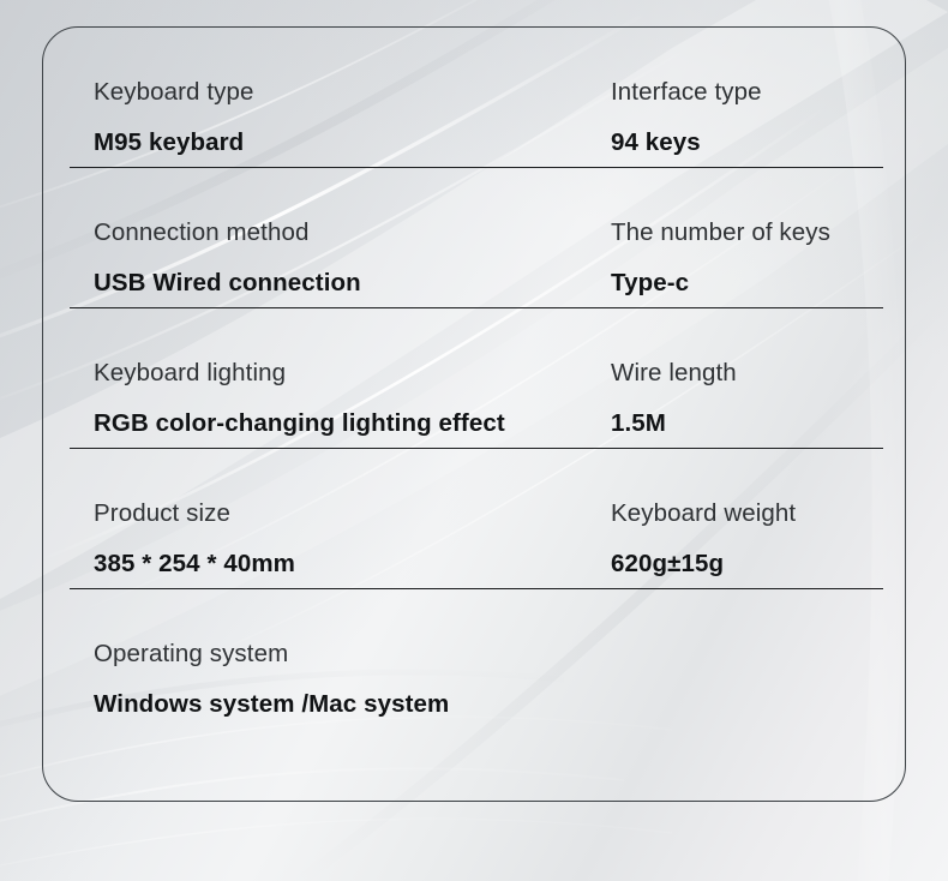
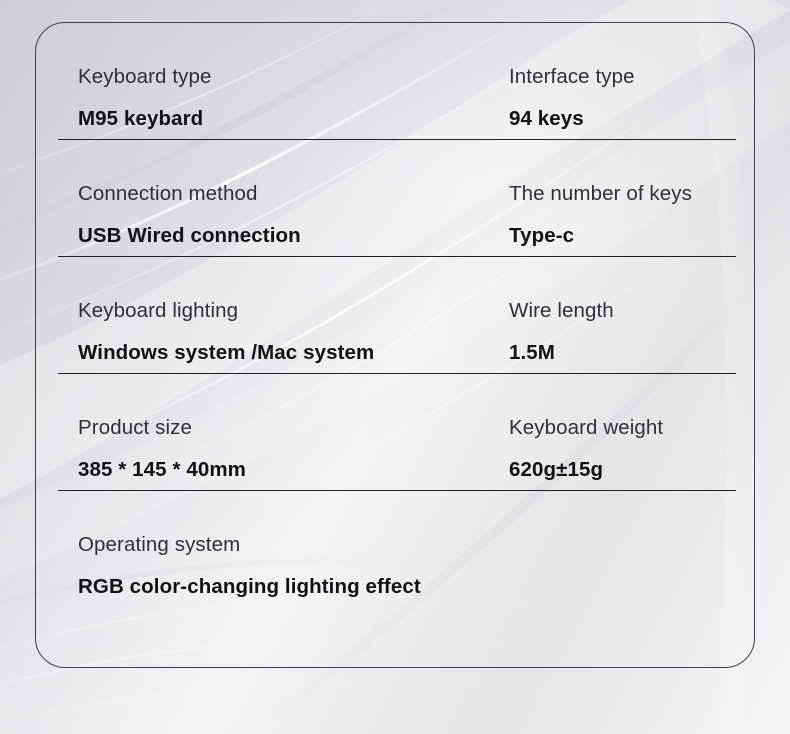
  Keyboard type
  M95 keybard
  Interface type
  94 keys
  Connection method
  USB Wired connection
  The number of keys
  Type-c
  Keyboard lighting
- RGB color-changing lighting effect
+ Windows system /Mac system
  Wire length
  1.5M
  Product size
- 385 * 254 * 40mm
+ 385 * 145 * 40mm
  Keyboard weight
  620g±15g
  Operating system
- Windows system /Mac system
+ RGB color-changing lighting effect
